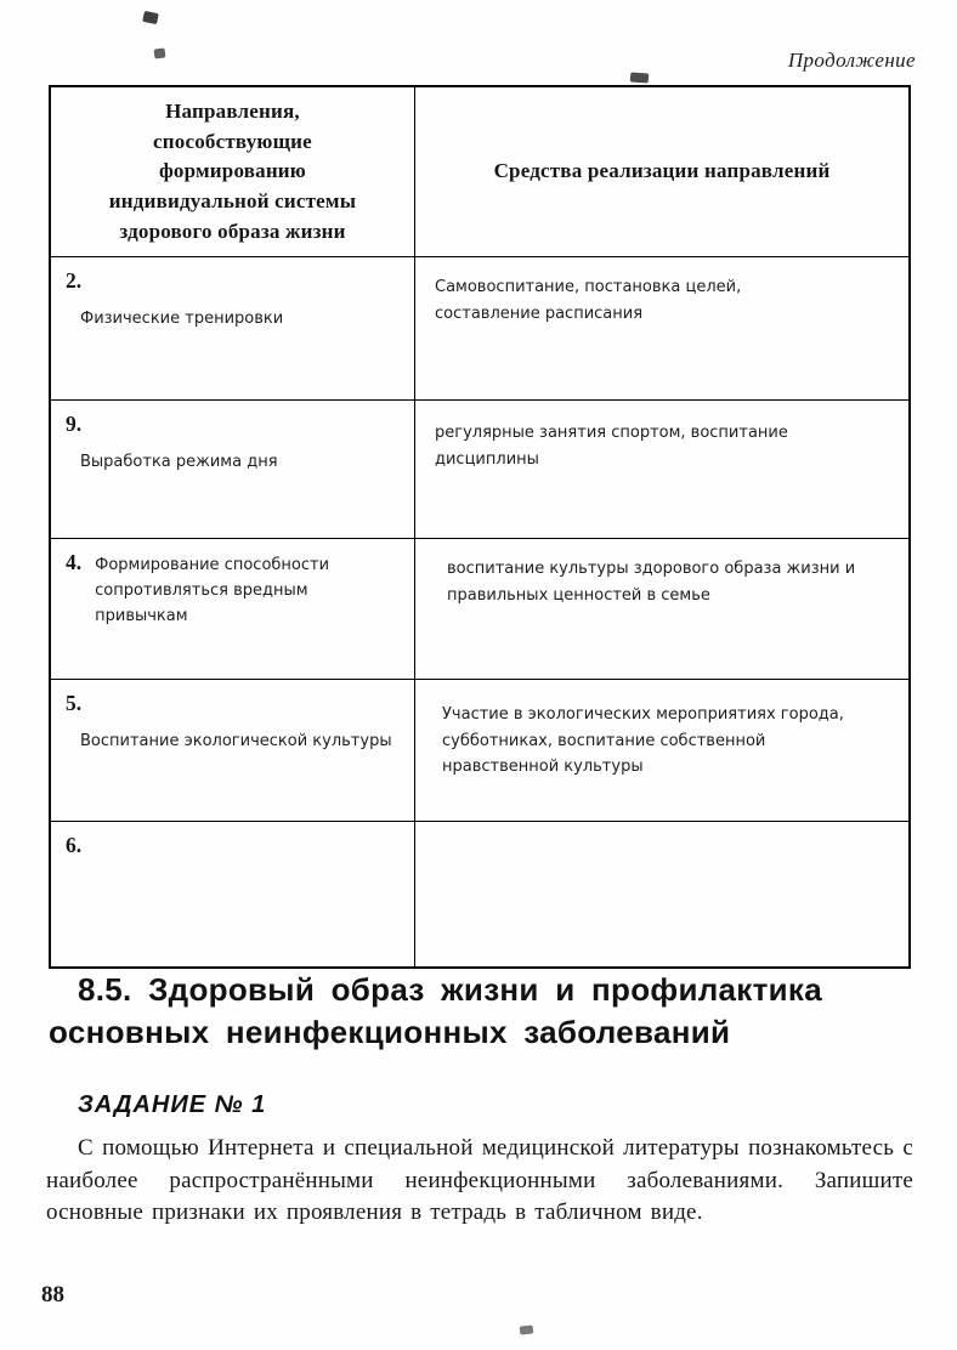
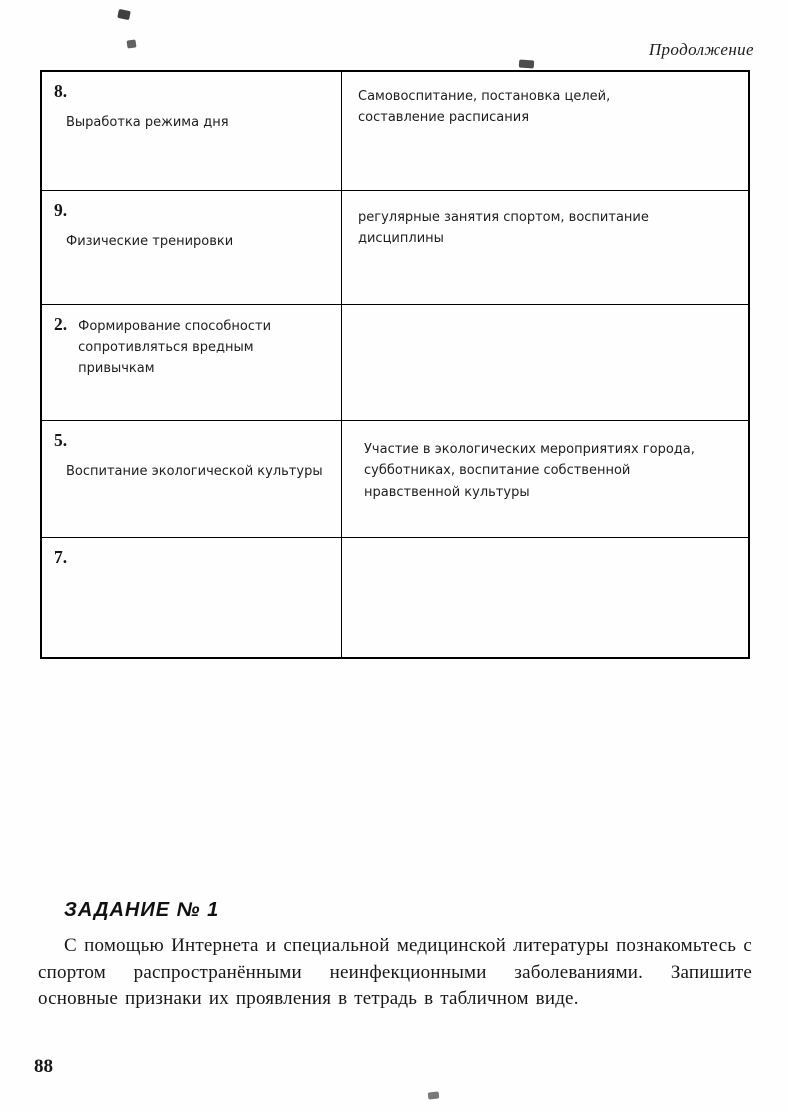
  Продолжение
- Направления,
- способствующие
- формированию
- индивидуальной системы
- здорового образа жизни
- Средства реализации направлений
- 2.
+ 8.
- Физические тренировки
+ Выработка режима дня
  Самовоспитание, постановка целей,
  составление расписания
  9.
- Выработка режима дня
+ Физические тренировки
  регулярные занятия спортом, воспитание
  дисциплины
- 4. Формирование способности
+ 2. Формирование способности
  сопротивляться вредным
  привычкам
- воспитание культуры здорового образа жизни и
- правильных ценностей в семье
  5.
  Воспитание экологической культуры
  Участие в экологических мероприятиях города,
  субботниках, воспитание собственной
  нравственной культуры
- 6.
+ 7.
- 8.5. Здоровый образ жизни и профилактика
- основных неинфекционных заболеваний
  ЗАДАНИЕ № 1
- С помощью Интернета и специальной медицинской литературы познакомьтесь с наиболее распространёнными неинфекционными заболеваниями. Запишите основные признаки их проявления в тетрадь в табличном виде.
+ С помощью Интернета и специальной медицинской литературы познакомьтесь с спортом распространёнными неинфекционными заболеваниями. Запишите основные признаки их проявления в тетрадь в табличном виде.
  88
